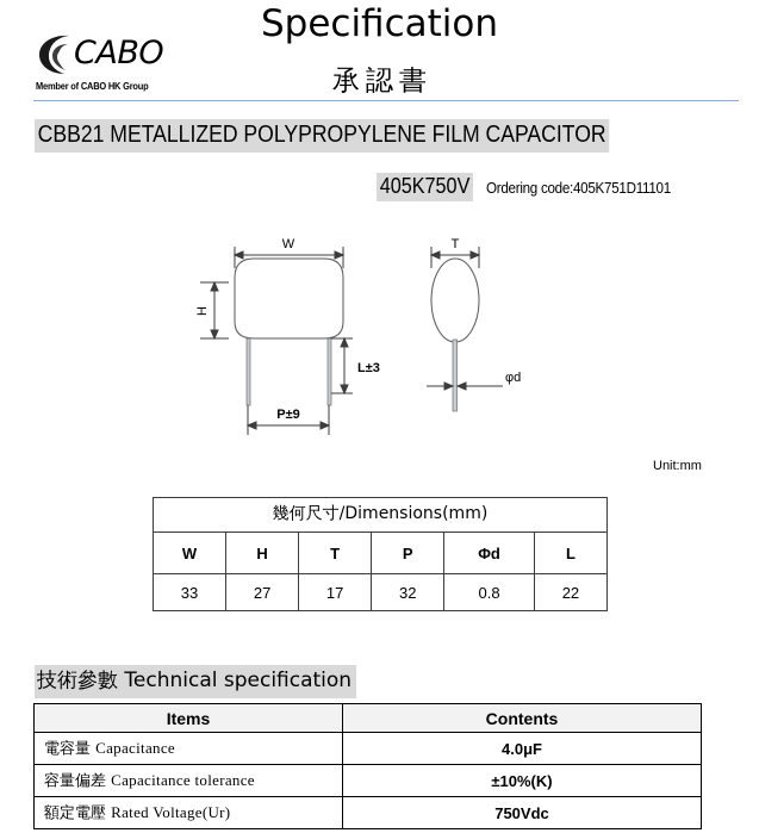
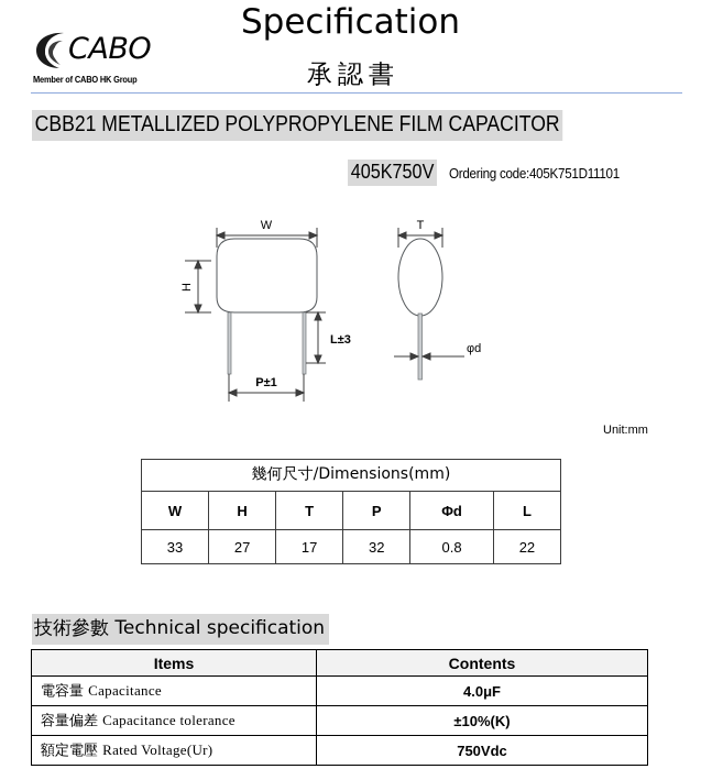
  Specification
  承認書
  CABO
  Member of CABO HK Group
  CBB21 METALLIZED POLYPROPYLENE FILM CAPACITOR
  405K750V Ordering code:405K751D11101
  W
  T
- P±9
+ P±1
  L±3
  φd
  Unit:mm
  幾何尺寸/Dimensions(mm)
  W	H	T	P	Φd	L
  33	27	17	32	0.8	22
  技術參數 Technical specification
  Items	Contents
  電容量 Capacitance	4.0μF
  容量偏差 Capacitance tolerance	±10%(K)
  額定電壓 Rated Voltage(Ur)	750Vdc
